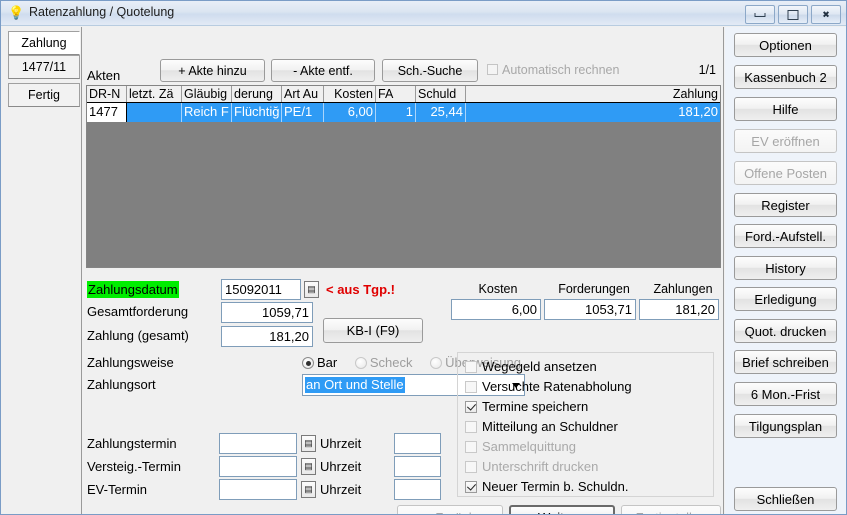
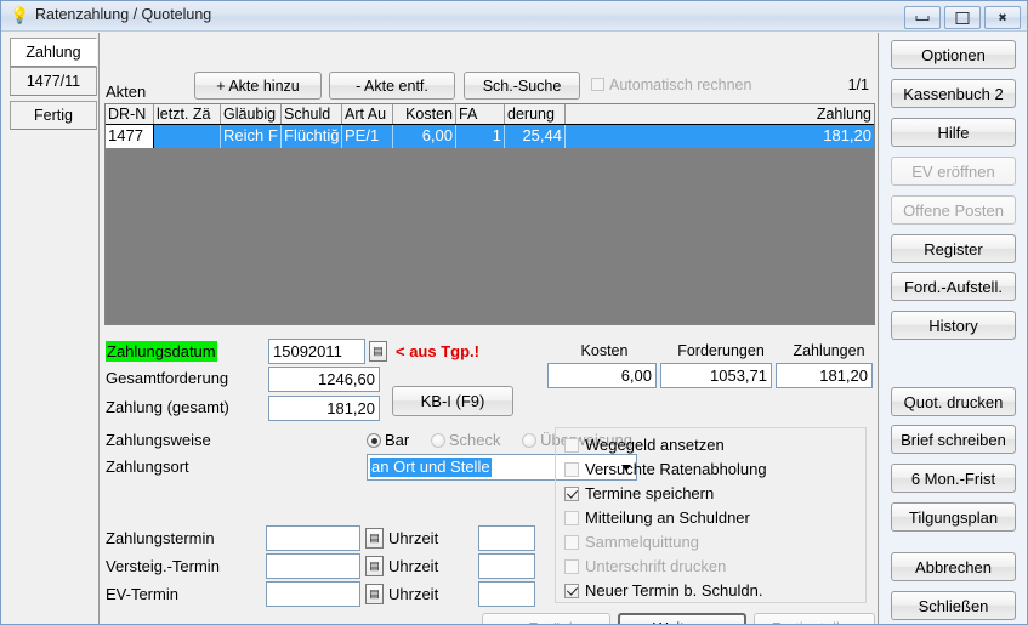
  💡
  Ratenzahlung / Quotelung
  ✖
  Zahlung
  1477/11
  Fertig
  Akten
  + Akte hinzu
  - Akte entf.
  Sch.-Suche
  Automatisch rechnen
  1/1
  DR-N
  letzt. Zä
  Gläubig
- derung
+ Schuld
  Art Au
  Kosten
  FA
- Schuld
+ derung
  Zahlung
  1477
  Reich F
  Flüchtiğ
  PE/1
  6,00
  1
  25,44
  181,20
  Zahlungsdatum
  15092011
  ▤
  < aus Tgp.!
  Gesamtforderung
- 1059,71
+ 1246,60
  Zahlung (gesamt)
  181,20
  KB-I (F9)
  Zahlungsweise
  Bar Scheck Übweisung
  Zahlungsort
  an Ort und Stelle
  Kosten
  Forderungen
  Zahlungen
  6,00
  1053,71
  181,20
  Wegegeld ansetzen
  Versuchte Ratenabholung
  Termine speichern
  Mitteilung an Schuldner
  Sammelquittung
  Unterschrift drucken
  Neuer Termin b. Schuldn.
  Zahlungstermin
  ▤
  Uhrzeit
  Versteig.-Termin
  ▤
  Uhrzeit
  EV-Termin
  ▤
  Uhrzeit
  Optionen
  Kassenbuch 2
  Hilfe
  EV eröffnen
  Offene Posten
  Register
  Ford.-Aufstell.
  History
- Erledigung
  Quot. drucken
  Brief schreiben
  6 Mon.-Frist
  Tilgungsplan
+ Abbrechen
  Schließen
